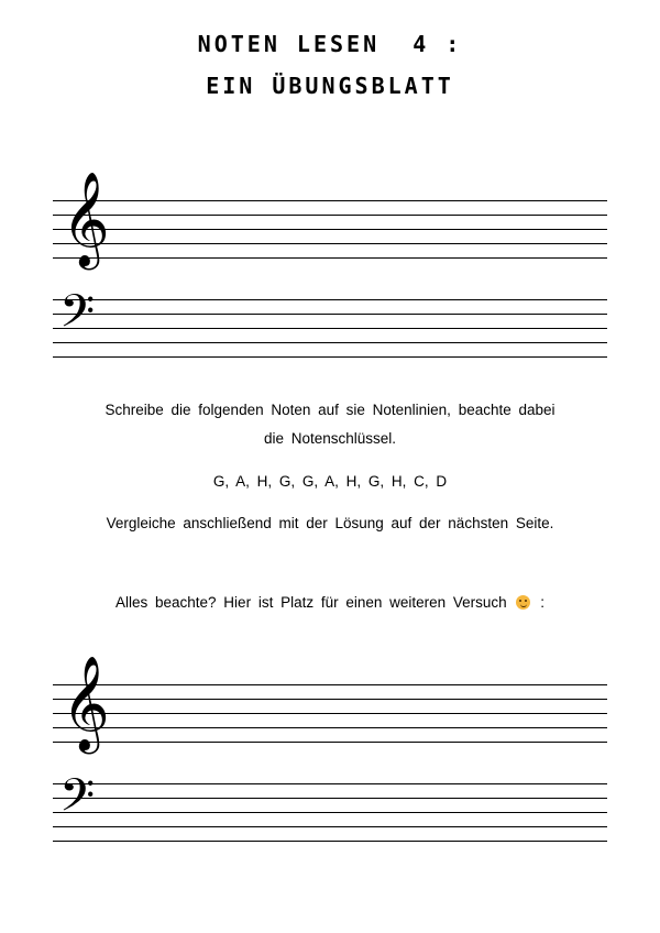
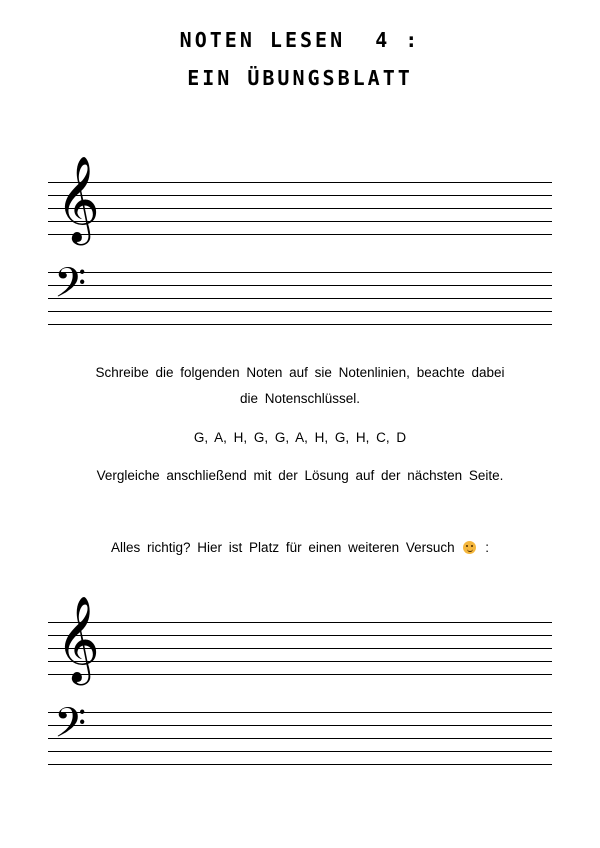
  NOTEN LESEN 4 :
  EIN ÜBUNGSBLATT
  𝄞
  𝄢
  Schreibe die folgenden Noten auf sie Notenlinien, beachte dabei
  die Notenschlüssel.
  G, A, H, G, G, A, H, G, H, C, D
  Vergleiche anschließend mit der Lösung auf der nächsten Seite.
- Alles beachte? Hier ist Platz für einen weiteren Versuch :
+ Alles richtig? Hier ist Platz für einen weiteren Versuch :
  𝄞
  𝄢
